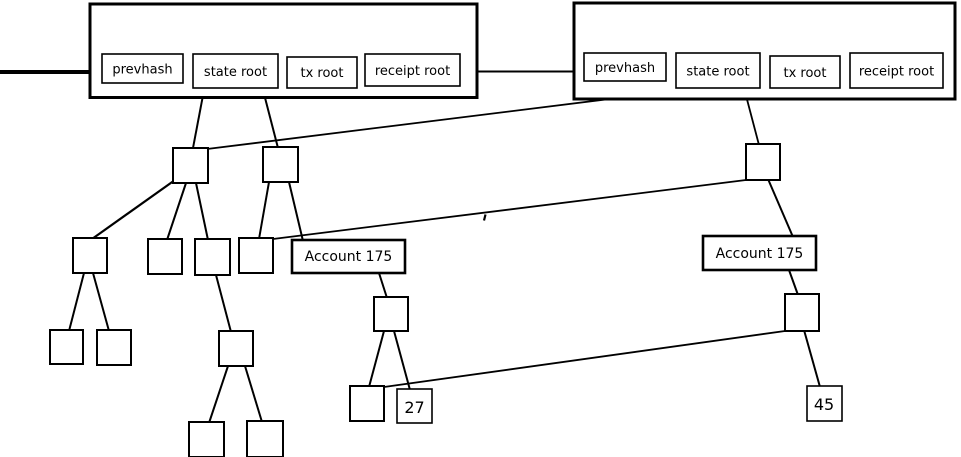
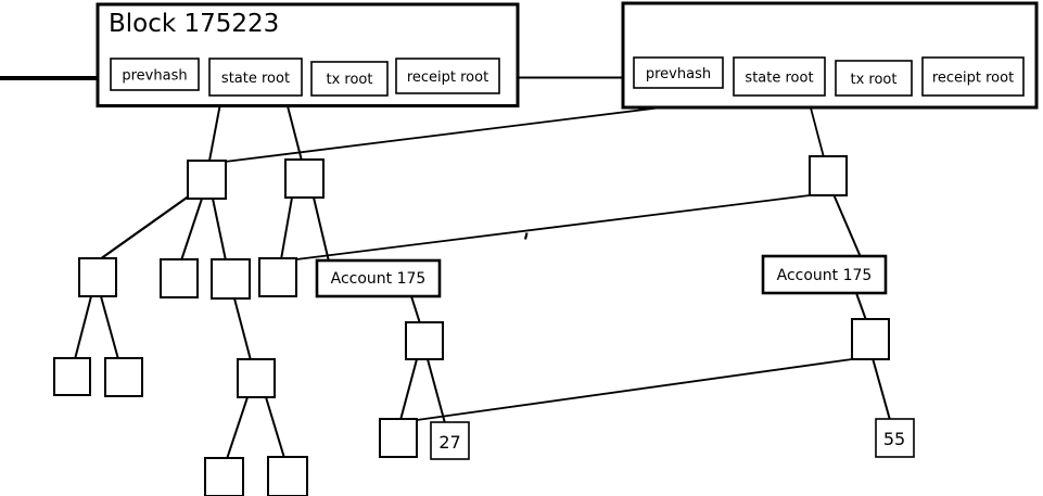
+ Block 175223
  prevhash
  state root
  tx root
  receipt root
  prevhash
  state root
  tx root
  receipt root
  Account 175
  27
  Account 175
- 45
+ 55
